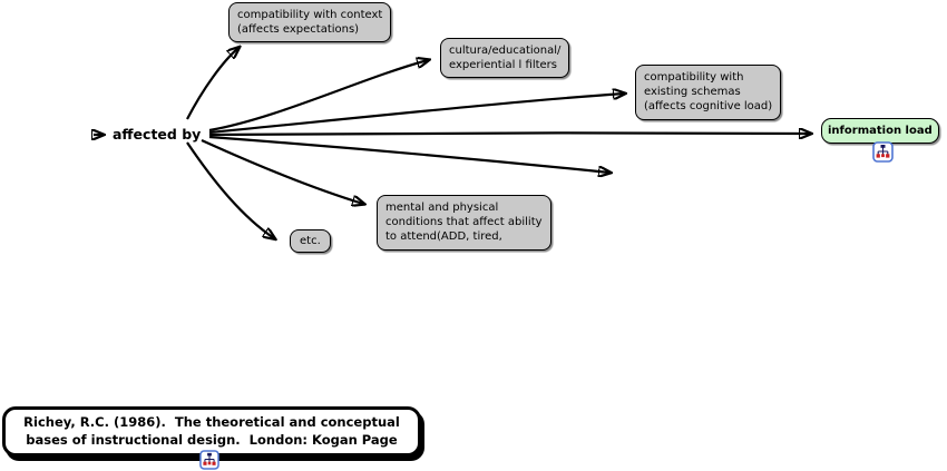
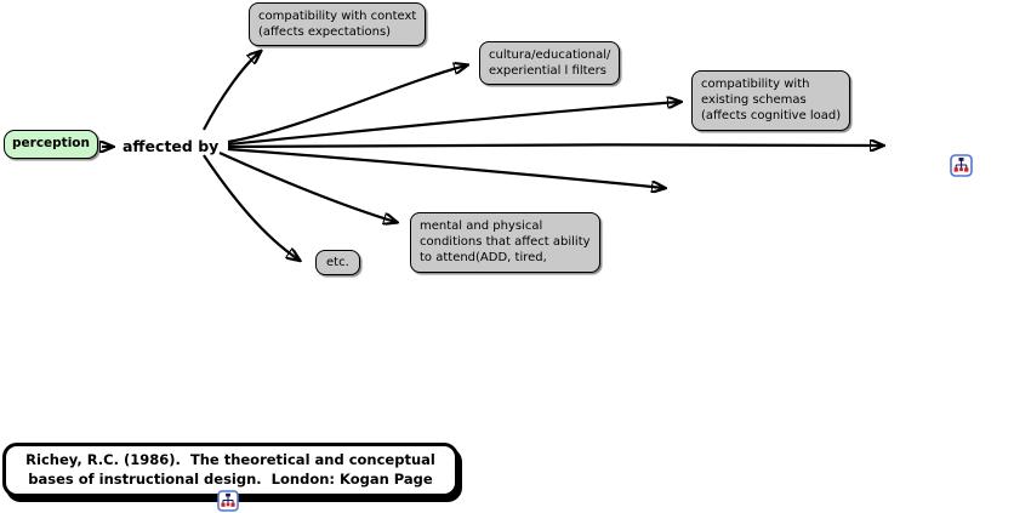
+ perception
  affected by
  compatibility with context
  (affects expectations)
  cultura/educational/
  experiential l filters
  compatibility with
  existing schemas
  (affects cognitive load)
- information load
  mental and physical
  conditions that affect ability
  to attend(ADD, tired,
  etc.
  Richey, R.C. (1986). The theoretical and conceptual
  bases of instructional design. London: Kogan Page
